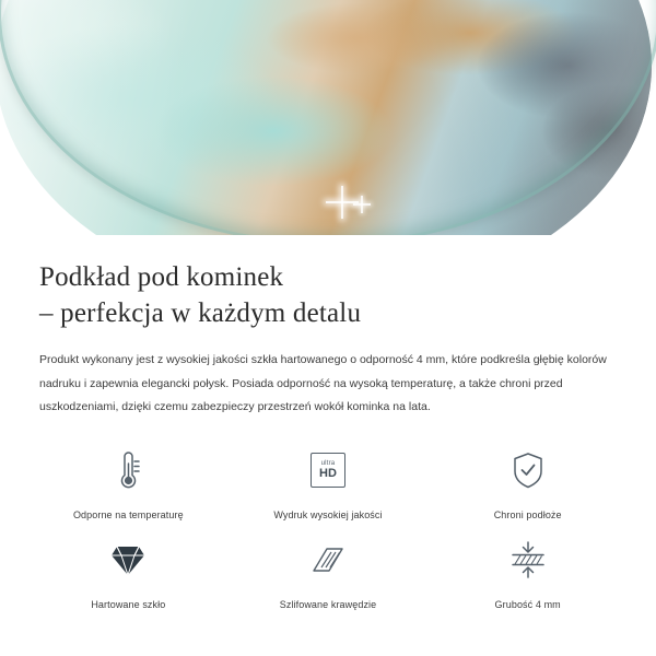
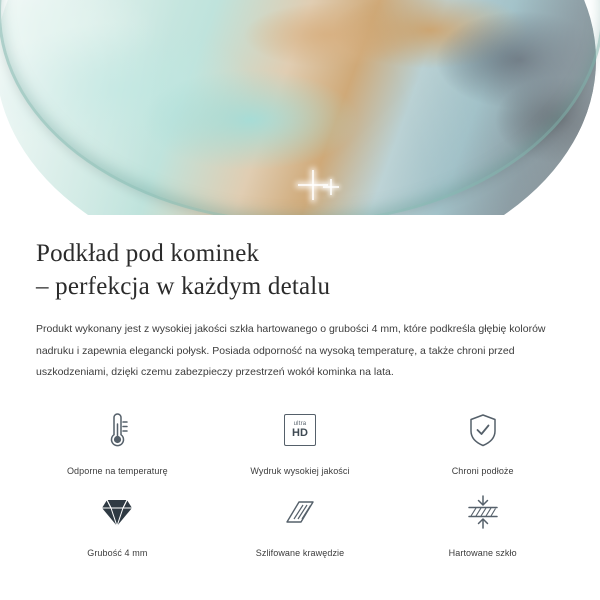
  Podkład pod kominek
  – perfekcja w każdym detalu
- Produkt wykonany jest z wysokiej jakości szkła hartowanego o odporność 4 mm, które podkreśla głębię kolorów nadruku i zapewnia elegancki połysk. Posiada odporność na wysoką temperaturę, a także chroni przed uszkodzeniami, dzięki czemu zabezpieczy przestrzeń wokół kominka na lata.
+ Produkt wykonany jest z wysokiej jakości szkła hartowanego o grubości 4 mm, które podkreśla głębię kolorów nadruku i zapewnia elegancki połysk. Posiada odporność na wysoką temperaturę, a także chroni przed uszkodzeniami, dzięki czemu zabezpieczy przestrzeń wokół kominka na lata.
  Odporne na temperaturę
  HD
  Wydruk wysokiej jakości
  Chroni podłoże
- Hartowane szkło
+ Grubość 4 mm
  Szlifowane krawędzie
- Grubość 4 mm
+ Hartowane szkło
